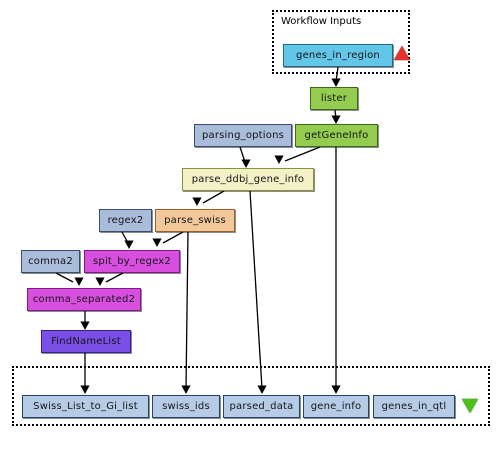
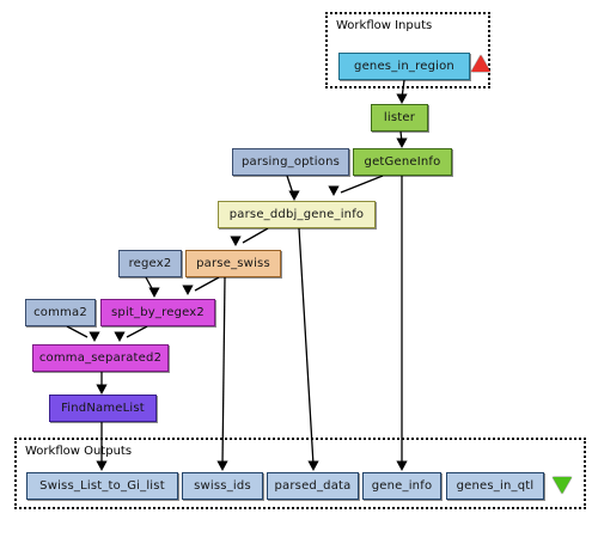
  Workflow Inputs
+ Workflow Outputs
  genes_in_region
  lister
  parsing_options
  getGeneInfo
  parse_ddbj_gene_info
  regex2
  parse_swiss
  comma2
  spit_by_regex2
  comma_separated2
  FindNameList
  Swiss_List_to_Gi_list
  swiss_ids
  parsed_data
  gene_info
  genes_in_qtl
